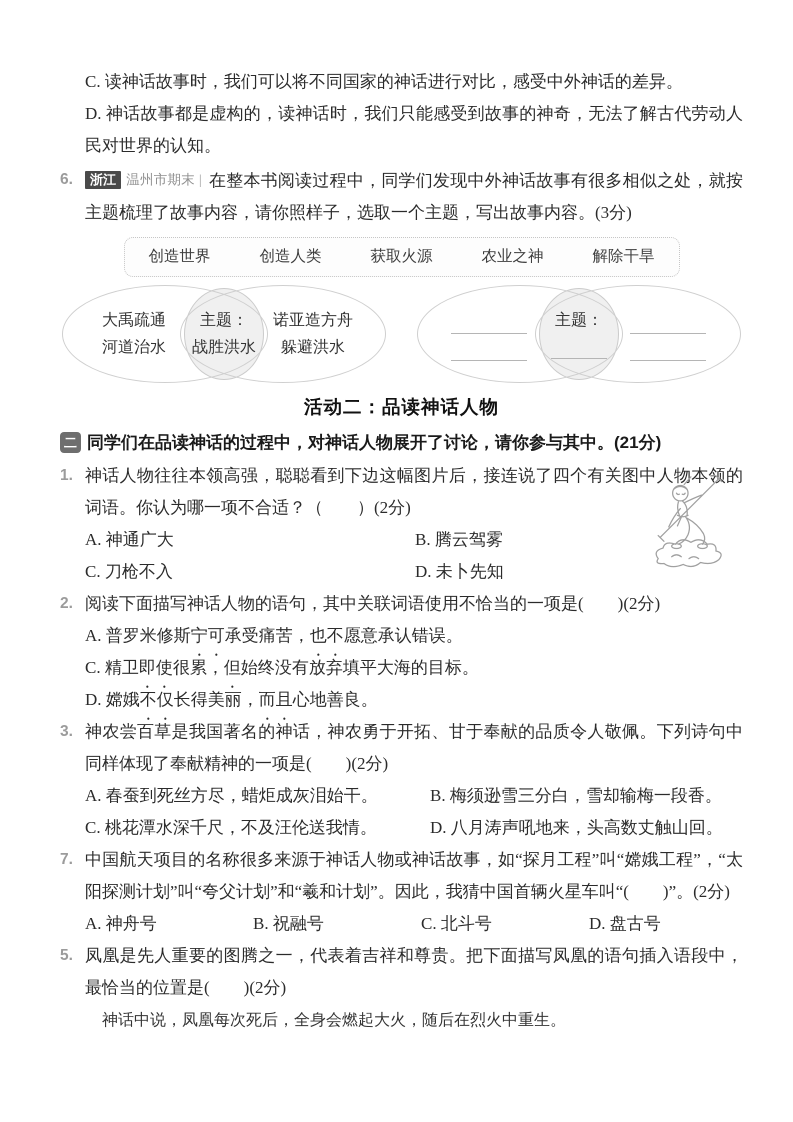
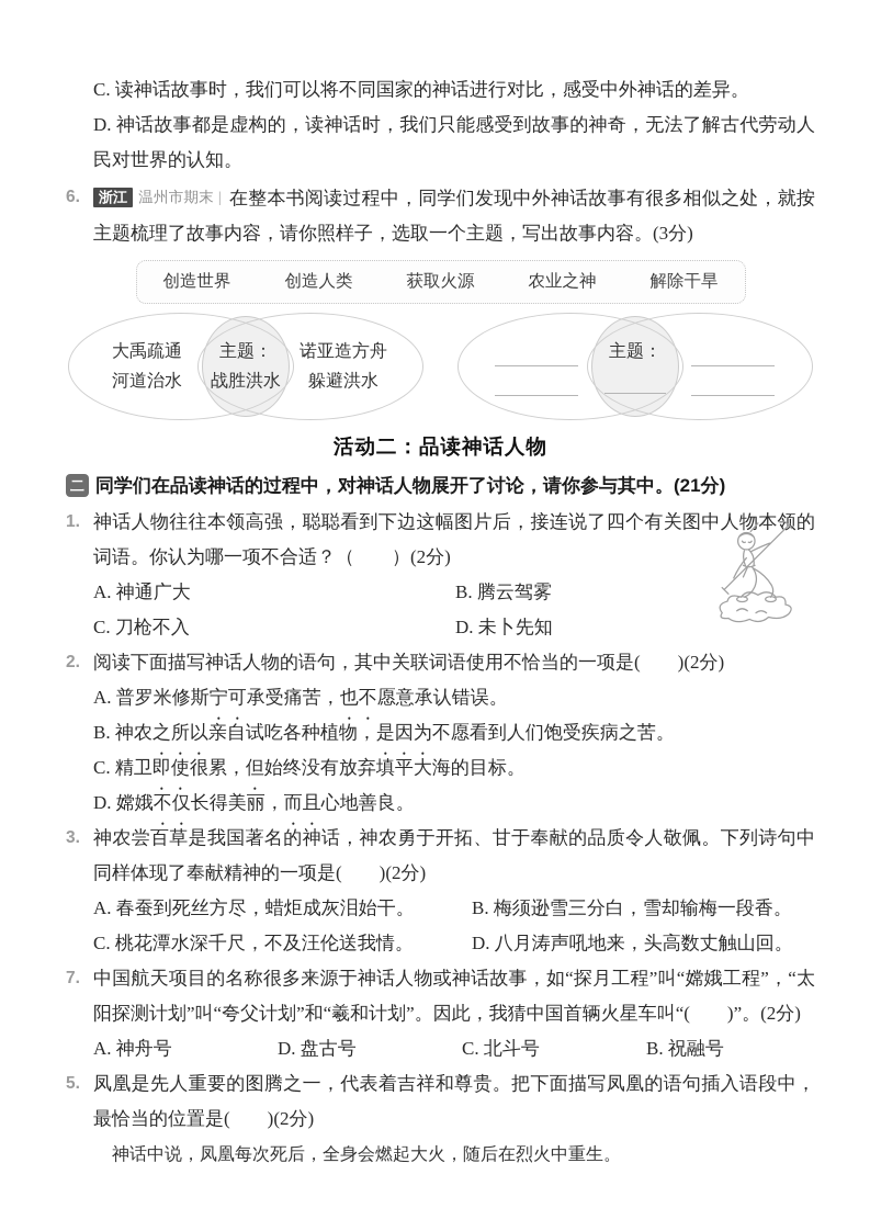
  C. 读神话故事时，我们可以将不同国家的神话进行对比，感受中外神话的差异。
  D. 神话故事都是虚构的，读神话时，我们只能感受到故事的神奇，无法了解古代劳动人民对世界的认知。
  6.
  浙江 温州市期末 | 在整本书阅读过程中，同学们发现中外神话故事有很多相似之处，就按主题梳理了故事内容，请你照样子，选取一个主题，写出故事内容。(3分)
  创造世界
  创造人类
  获取火源
  农业之神
  解除干旱
  大禹疏通
  河道治水
  主题：
  战胜洪水
  诺亚造方舟
  躲避洪水
  主题：
  活动二：品读神话人物
  二
  同学们在品读神话的过程中，对神话人物展开了讨论，请你参与其中。(21分)
  1.
  神话人物往往本领高强，聪聪看到下边这幅图片后，接连说了四个有关图中人物本领的词语。你认为哪一项不合适？（ ）(2分)
  A. 神通广大
  B. 腾云驾雾
  C. 刀枪不入
  D. 未卜先知
  2.
  阅读下面描写神话人物的语句，其中关联词语使用不恰当的一项是( )(2分)
  A. 普罗米修斯宁可承受痛苦，也不愿意承认错误。
+ B. 神农之所以亲自试吃各种植物，是因为不愿看到人们饱受疾病之苦。
  C. 精卫即使很累，但始终没有放弃填平大海的目标。
  D. 嫦娥不仅长得美丽，而且心地善良。
  3.
  神农尝百草是我国著名的神话，神农勇于开拓、甘于奉献的品质令人敬佩。下列诗句中同样体现了奉献精神的一项是( )(2分)
  A. 春蚕到死丝方尽，蜡炬成灰泪始干。
  B. 梅须逊雪三分白，雪却输梅一段香。
  C. 桃花潭水深千尺，不及汪伦送我情。
  D. 八月涛声吼地来，头高数丈触山回。
  7.
  中国航天项目的名称很多来源于神话人物或神话故事，如“探月工程”叫“嫦娥工程”，“太阳探测计划”叫“夸父计划”和“羲和计划”。因此，我猜中国首辆火星车叫“( )”。(2分)
  A. 神舟号
- B. 祝融号
+ D. 盘古号
  C. 北斗号
- D. 盘古号
+ B. 祝融号
  5.
  凤凰是先人重要的图腾之一，代表着吉祥和尊贵。把下面描写凤凰的语句插入语段中，最恰当的位置是( )(2分)
  神话中说，凤凰每次死后，全身会燃起大火，随后在烈火中重生。
